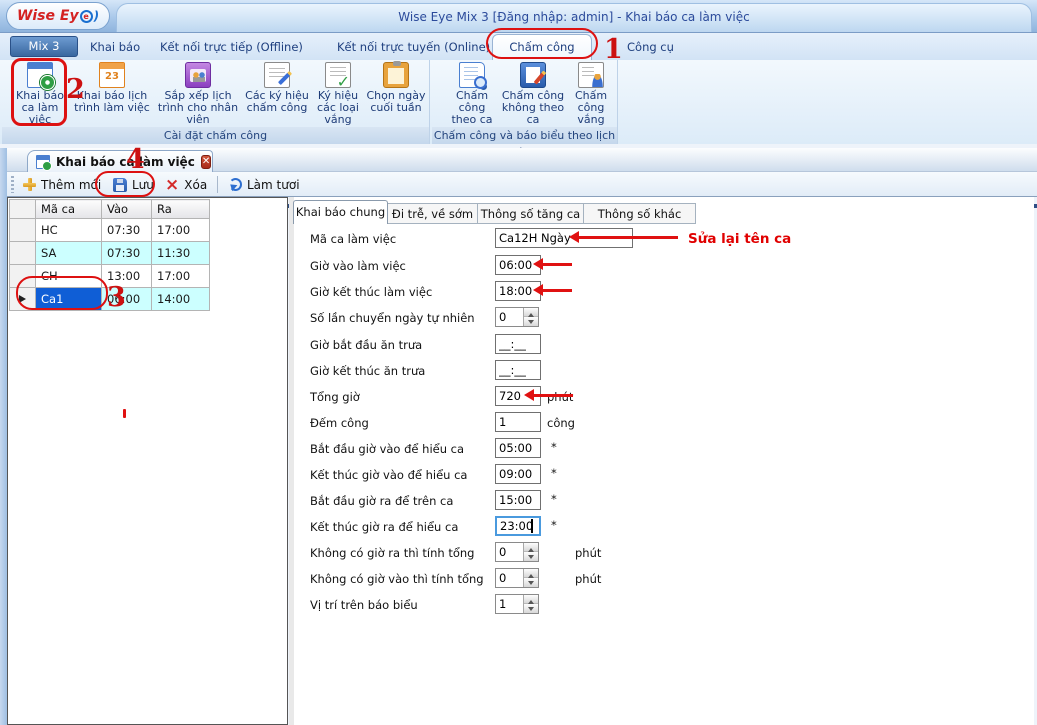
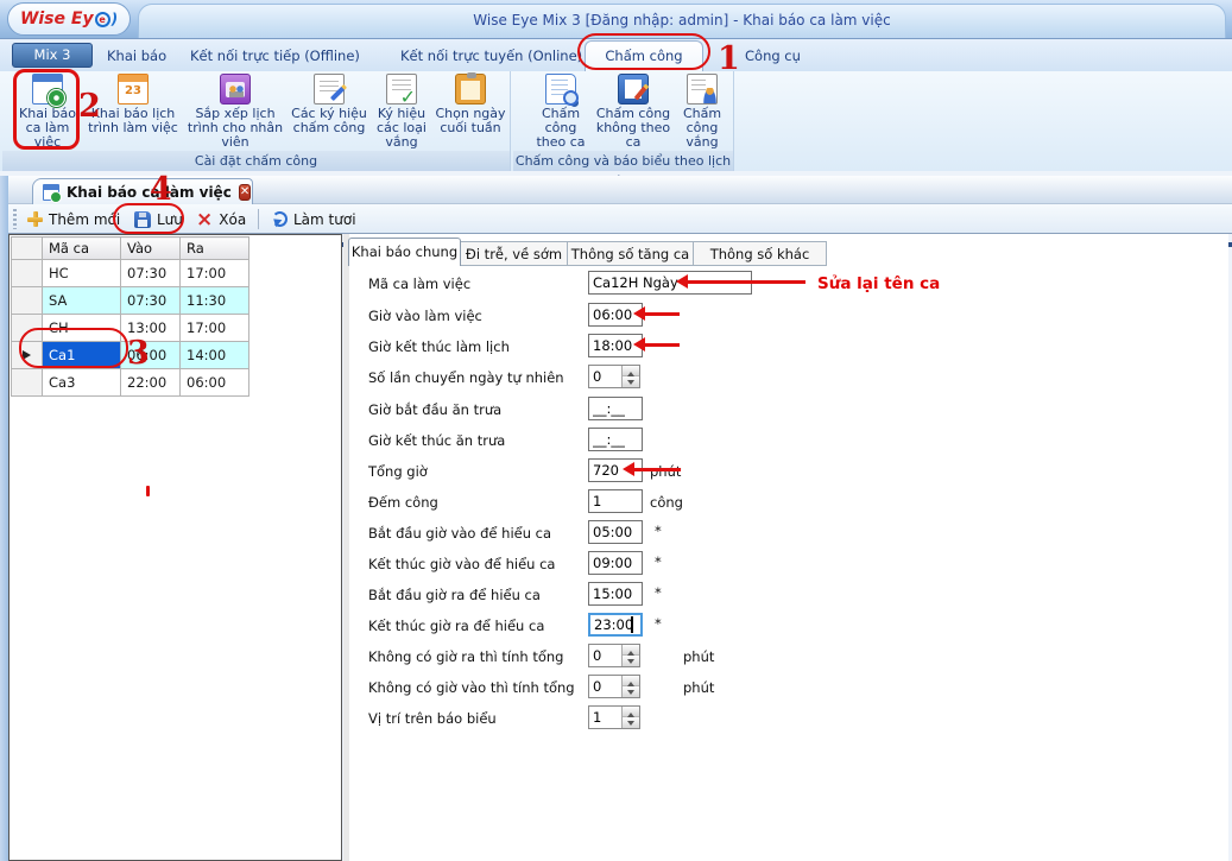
  Wise Ey
  e
  )
  Wise Eye Mix 3 [Đăng nhập: admin] - Khai báo ca làm việc
  Mix 3
  Khai báo
  Kết nối trực tiếp (Offline)
  Kết nối trực tuyến (Online)
  Chấm công
  Công cụ
  Khai báo ca làm việc
  Khai báo lịch trình làm việc
  Sắp xếp lịch trình cho nhân viên
  Các ký hiệu chấm công
  Ký hiệu các loại vắng
  Chọn ngày cuối tuần
  Cài đặt chấm công
  Chấm công theo ca
  Chấm công không theo ca
  Chấm công vắng
  Chấm công và báo biểu theo lịch
  Khai báo ca làm việc
  ✕
  Thêm mới
  Lưu
  ×
  Xóa
  Làm tươi
  	Mã ca	Vào	Ra
  	HC	07:30	17:00
  	SA	07:30	11:30
  	CH	13:00	17:00
  	Ca1	06:00	14:00
+ 	Ca3	22:00	06:00
  Khai báo chung
  Đi trễ, về sớm
  Thông số tăng ca
  Thông số khác
  Mã ca làm việc
  Ca12H Ngày
  Giờ vào làm việc
  06:00
- Giờ kết thúc làm việc
+ Giờ kết thúc làm lịch
  18:00
  Số lần chuyển ngày tự nhiên
  0
  Giờ bắt đầu ăn trưa
  __:__
  Giờ kết thúc ăn trưa
  __:__
  Tổng giờ
  720
  phút
  Đếm công
  1
  công
  Bắt đầu giờ vào để hiểu ca
  05:00
  *
  Kết thúc giờ vào để hiểu ca
  09:00
  *
- Bắt đầu giờ ra để trên ca
+ Bắt đầu giờ ra để hiểu ca
  15:00
  *
  Kết thúc giờ ra để hiểu ca
  23:00
  *
  Không có giờ ra thì tính tổng
  0
  phút
  Không có giờ vào thì tính tổng
  0
  phút
  Vị trí trên báo biểu
  1
  1
  2
  3
  4
  Sửa lại tên ca
